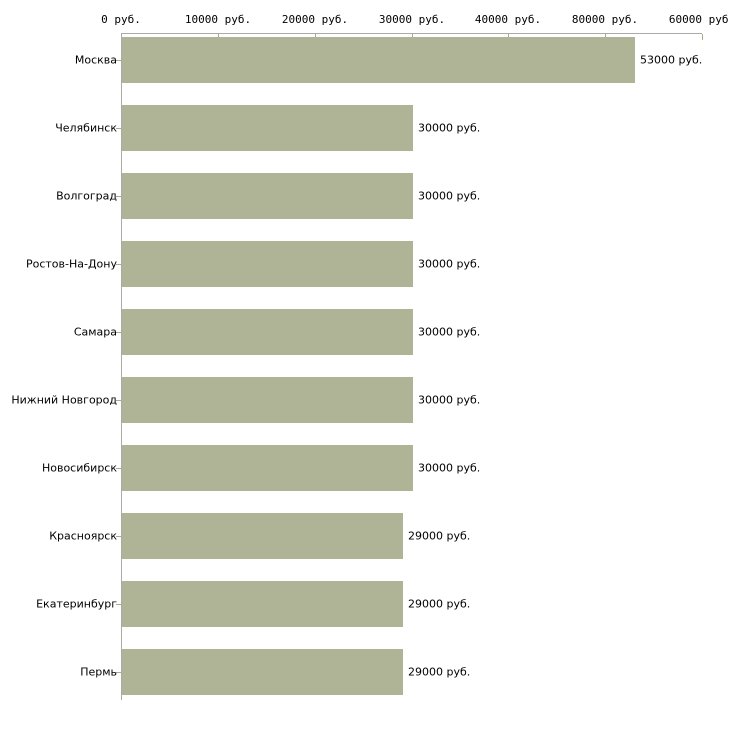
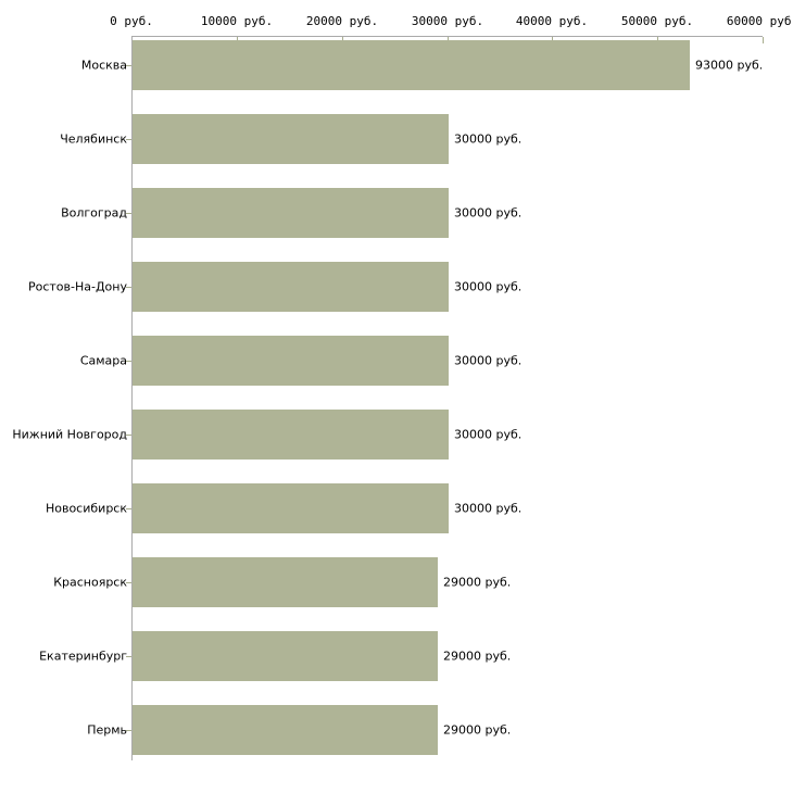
  0 руб.
  10000 руб.
  20000 руб.
  30000 руб.
  40000 руб.
- 80000 руб.
+ 50000 руб.
  60000 руб
  Москва
  Челябинск
  Волгоград
  Ростов-На-Дону
  Самара
  Нижний Новгород
  Новосибирск
  Красноярск
  Екатеринбург
  Пермь
- 53000 руб.
+ 93000 руб.
  30000 руб.
  30000 руб.
  30000 руб.
  30000 руб.
  30000 руб.
  30000 руб.
  29000 руб.
  29000 руб.
  29000 руб.
